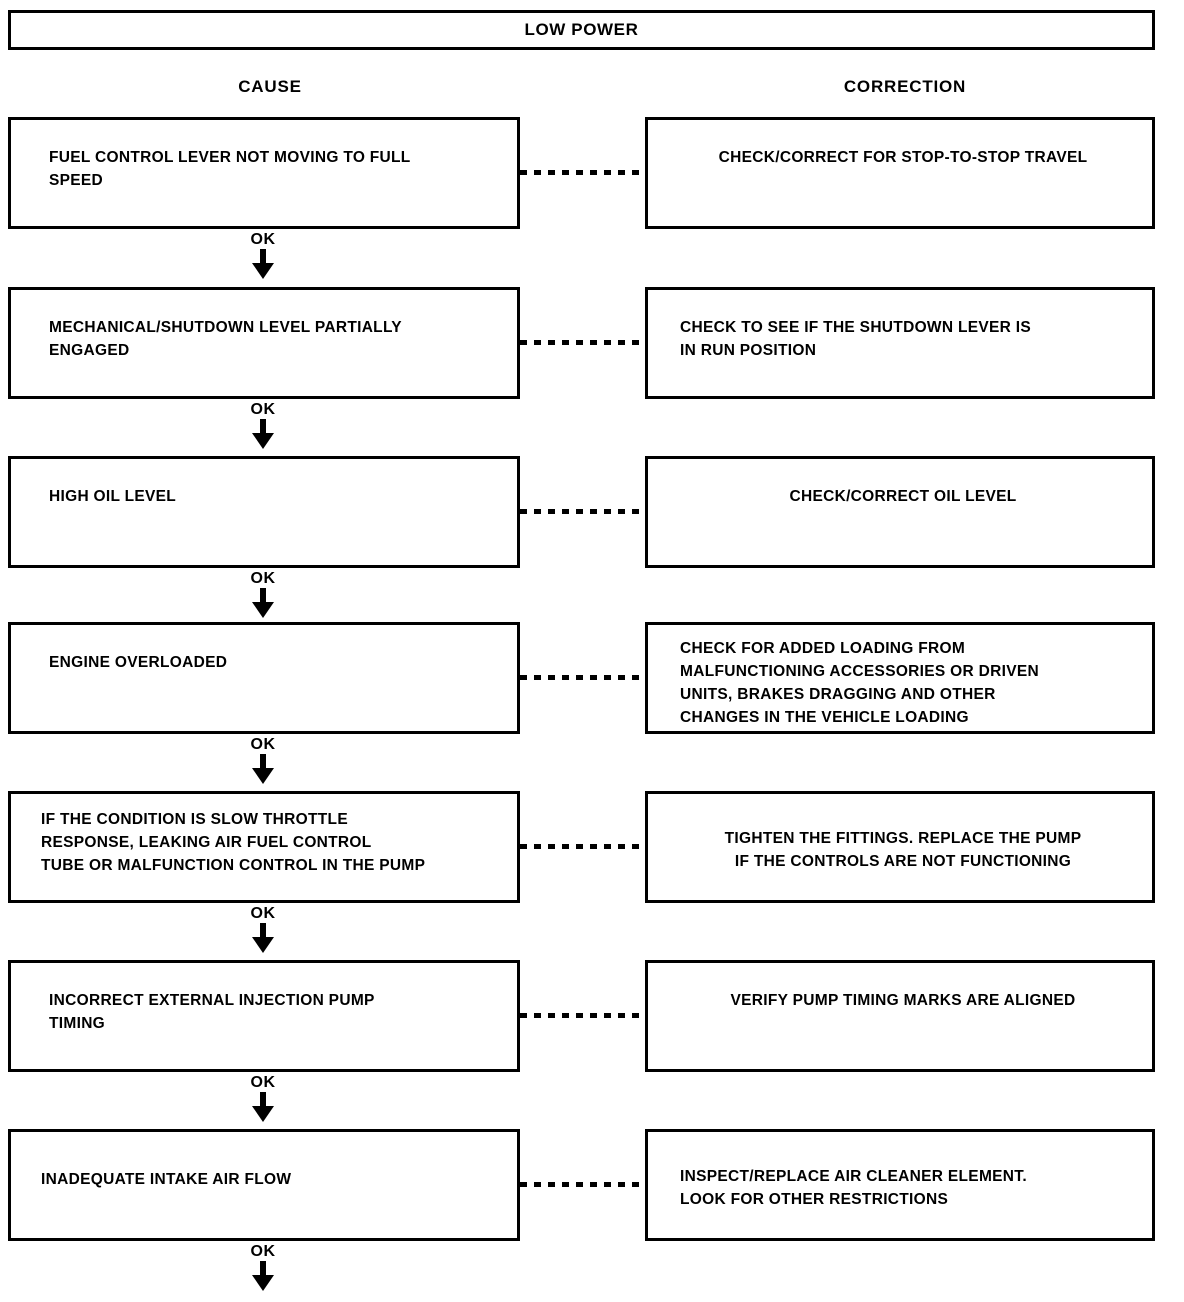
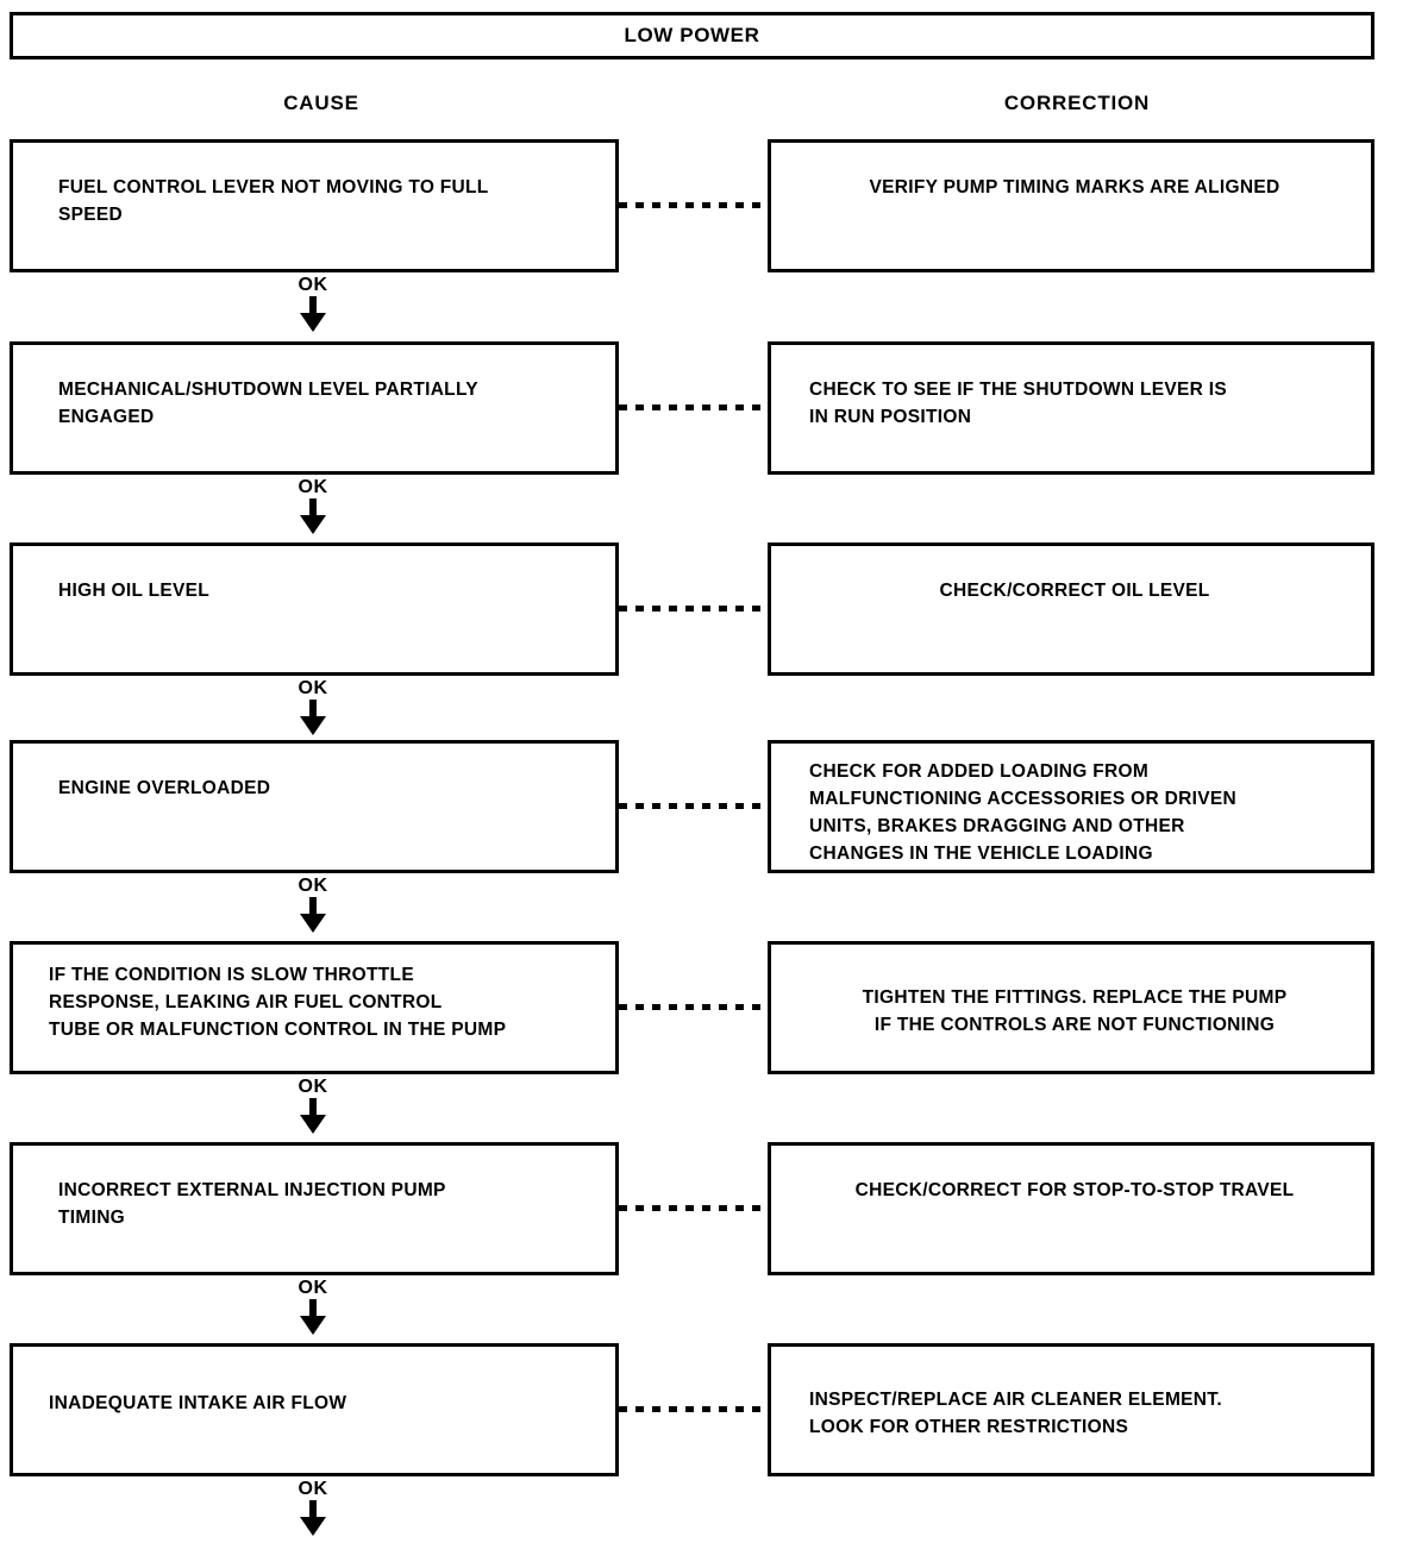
  LOW POWER
  CAUSE
  CORRECTION
  FUEL CONTROL LEVER NOT MOVING TO FULL
  SPEED
- CHECK/CORRECT FOR STOP-TO-STOP TRAVEL
+ VERIFY PUMP TIMING MARKS ARE ALIGNED
  OK
  MECHANICAL/SHUTDOWN LEVEL PARTIALLY
  ENGAGED
  CHECK TO SEE IF THE SHUTDOWN LEVER IS
  IN RUN POSITION
  OK
  HIGH OIL LEVEL
  CHECK/CORRECT OIL LEVEL
  OK
  ENGINE OVERLOADED
  CHECK FOR ADDED LOADING FROM
  MALFUNCTIONING ACCESSORIES OR DRIVEN
  UNITS, BRAKES DRAGGING AND OTHER
  CHANGES IN THE VEHICLE LOADING
  OK
  IF THE CONDITION IS SLOW THROTTLE
  RESPONSE, LEAKING AIR FUEL CONTROL
  TUBE OR MALFUNCTION CONTROL IN THE PUMP
  TIGHTEN THE FITTINGS. REPLACE THE PUMP
  IF THE CONTROLS ARE NOT FUNCTIONING
  OK
  INCORRECT EXTERNAL INJECTION PUMP
  TIMING
- VERIFY PUMP TIMING MARKS ARE ALIGNED
+ CHECK/CORRECT FOR STOP-TO-STOP TRAVEL
  OK
  INADEQUATE INTAKE AIR FLOW
  INSPECT/REPLACE AIR CLEANER ELEMENT.
  LOOK FOR OTHER RESTRICTIONS
  OK
